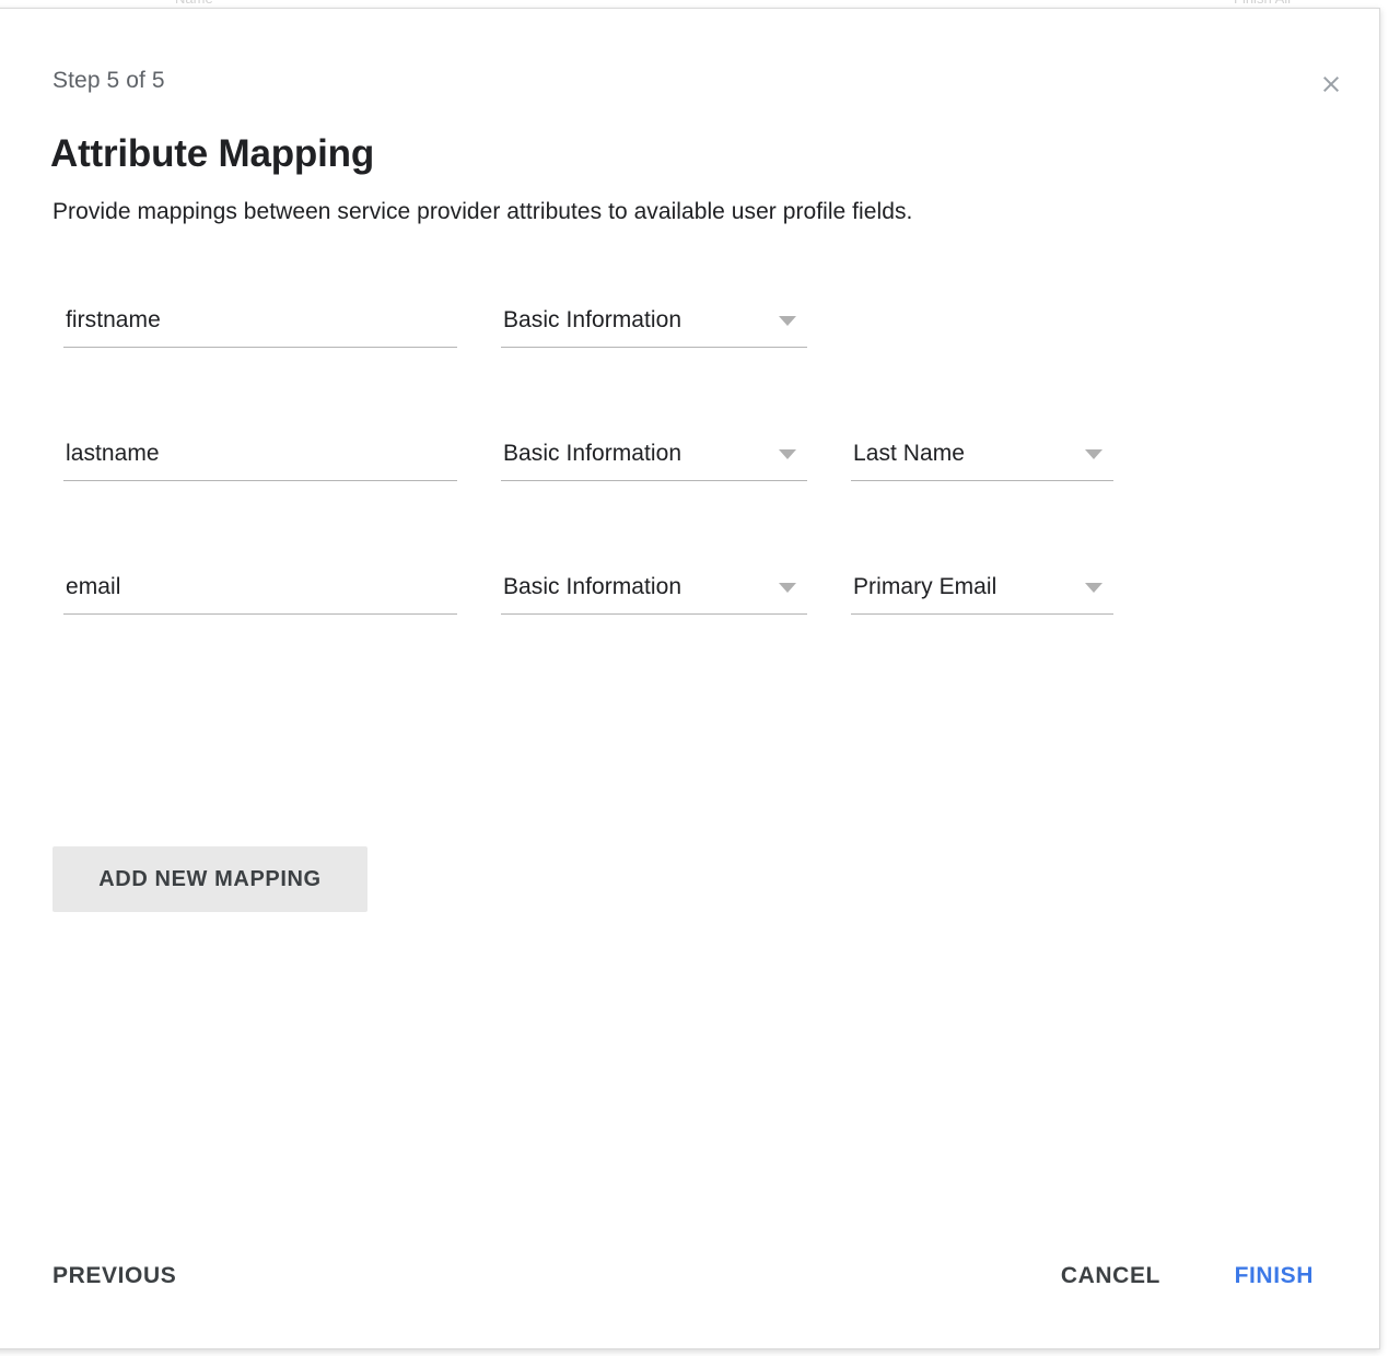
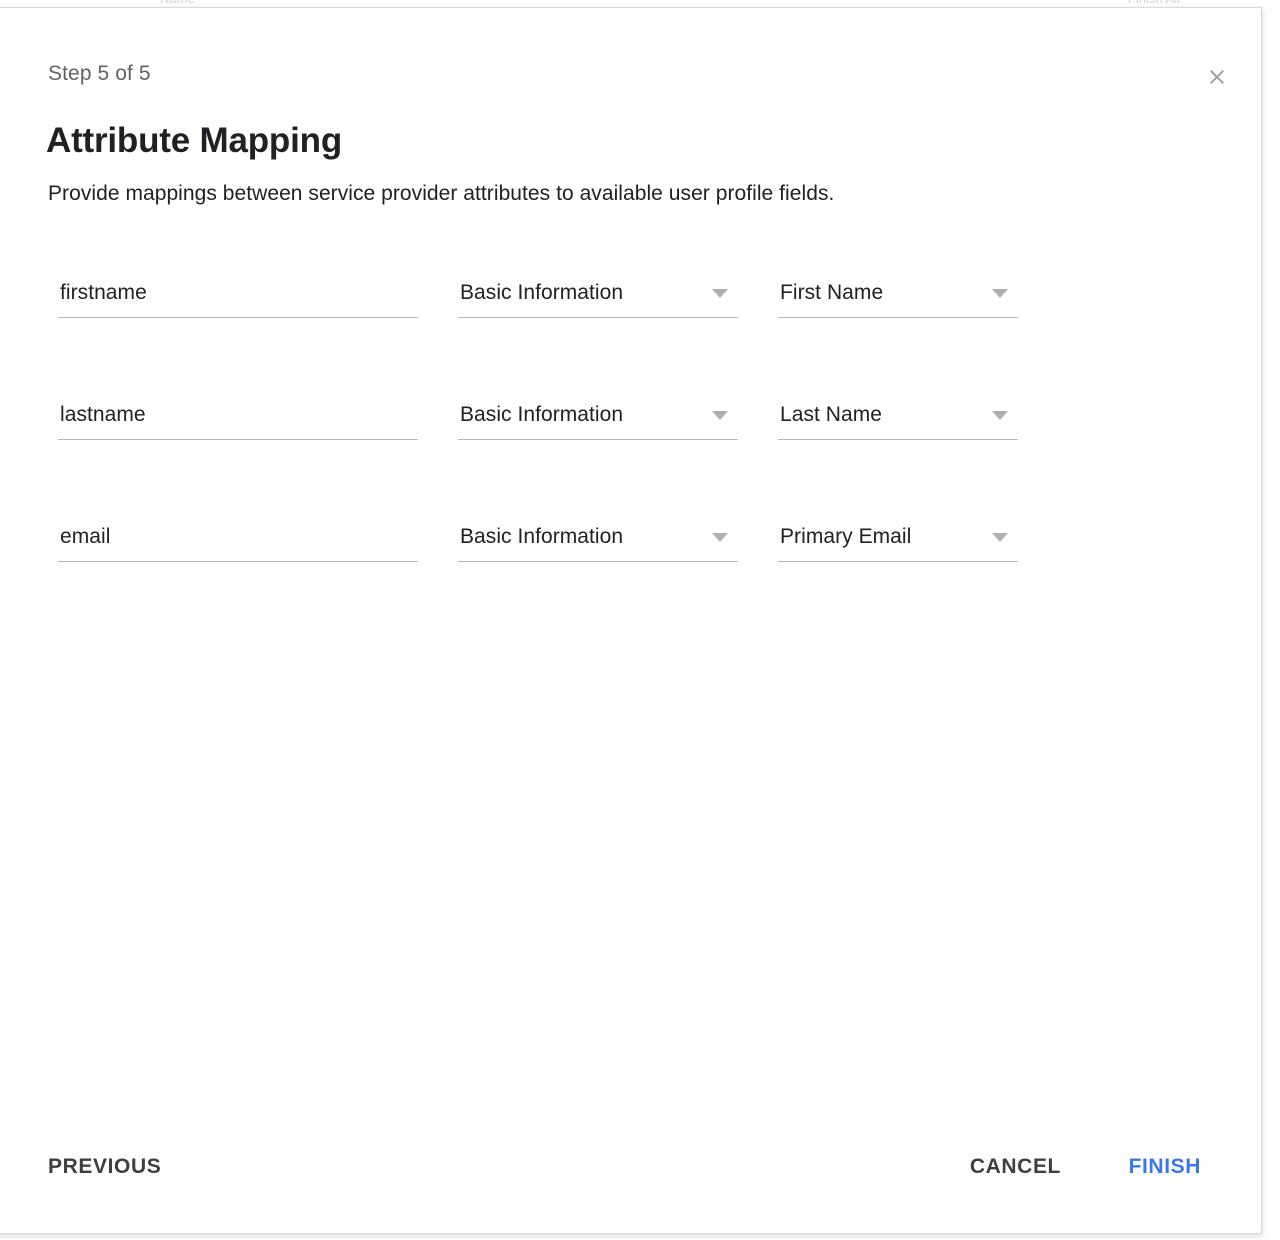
  Step 5 of 5
  Attribute Mapping
  Provide mappings between service provider attributes to available user profile fields.
  firstname
  Basic Information
+ First Name
  lastname
  Basic Information
  Last Name
  email
  Basic Information
  Primary Email
- ADD NEW MAPPING
  PREVIOUS
  CANCEL
  FINISH
